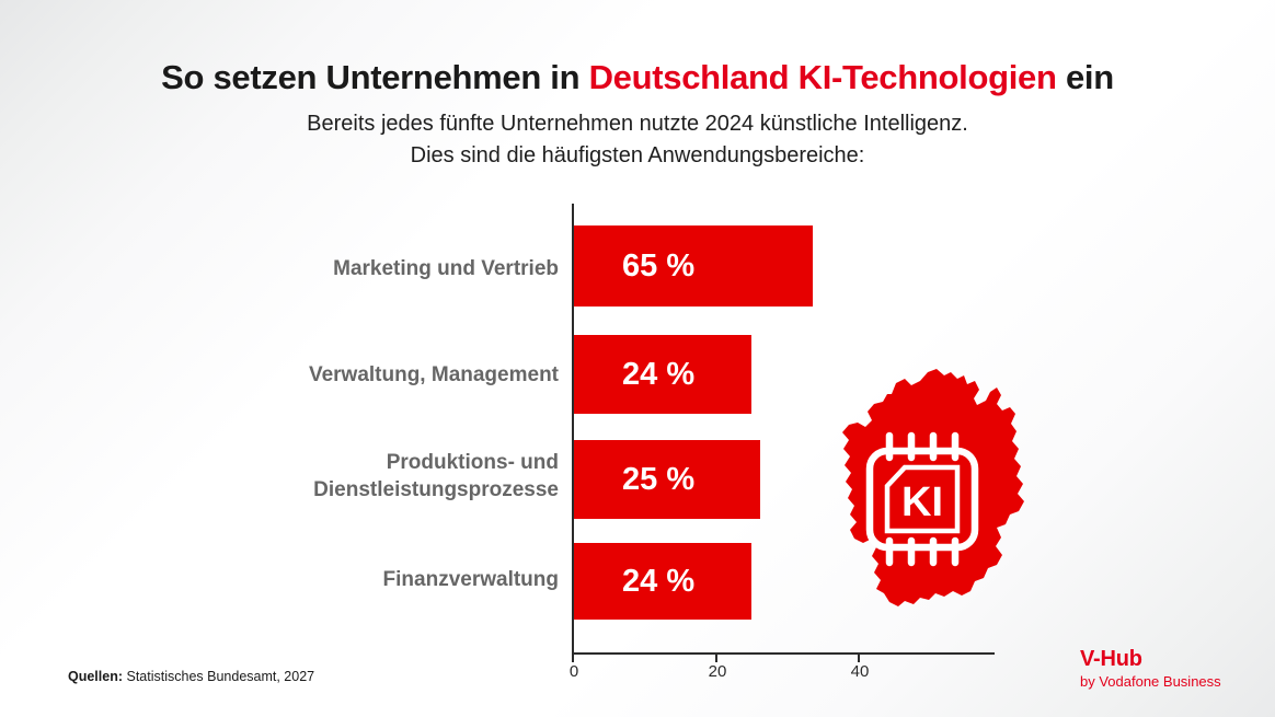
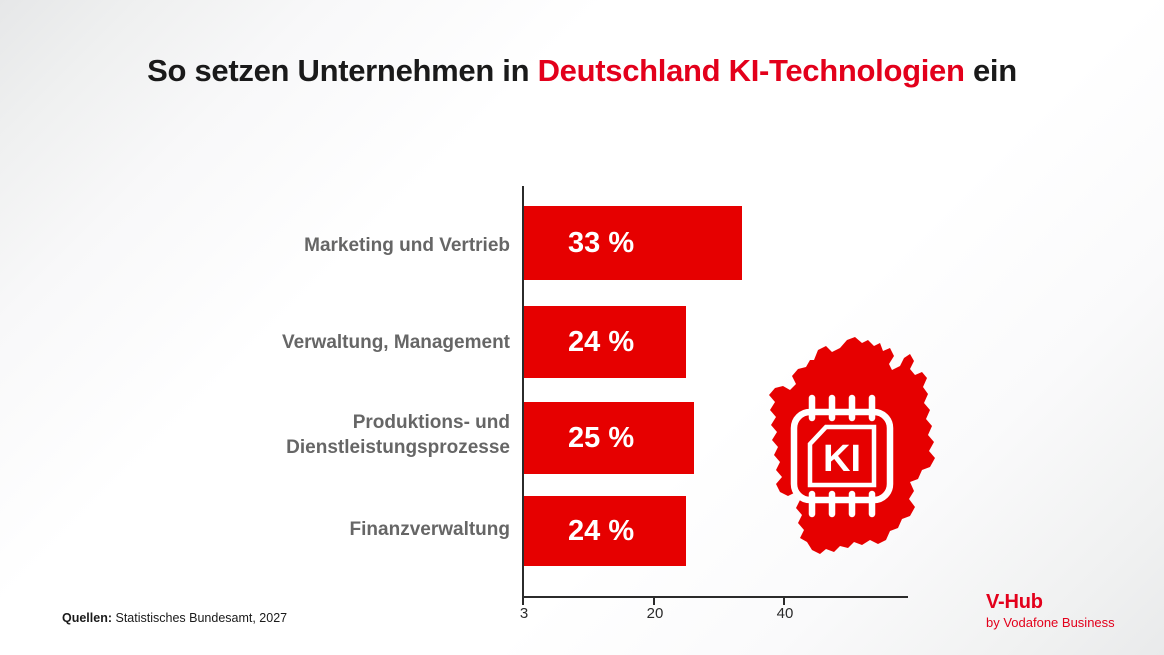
  So setzen Unternehmen in Deutschland KI-Technologien ein
- Bereits jedes fünfte Unternehmen nutzte 2024 künstliche Intelligenz.
- Dies sind die häufigsten Anwendungsbereiche:
- 0
+ 3
  20
  40
  Marketing und Vertrieb
- 65 %
+ 33 %
  Verwaltung, Management
  24 %
  Produktions- und
  Dienstleistungsprozesse
  25 %
  Finanzverwaltung
  24 %
  KI
  Quellen: Statistisches Bundesamt, 2027
  V-Hub
  by Vodafone Business
